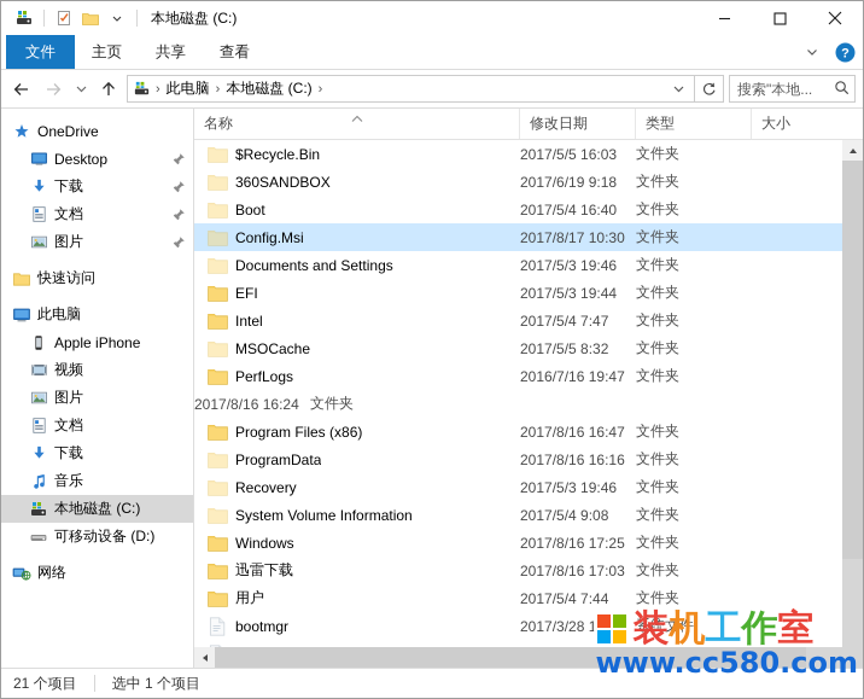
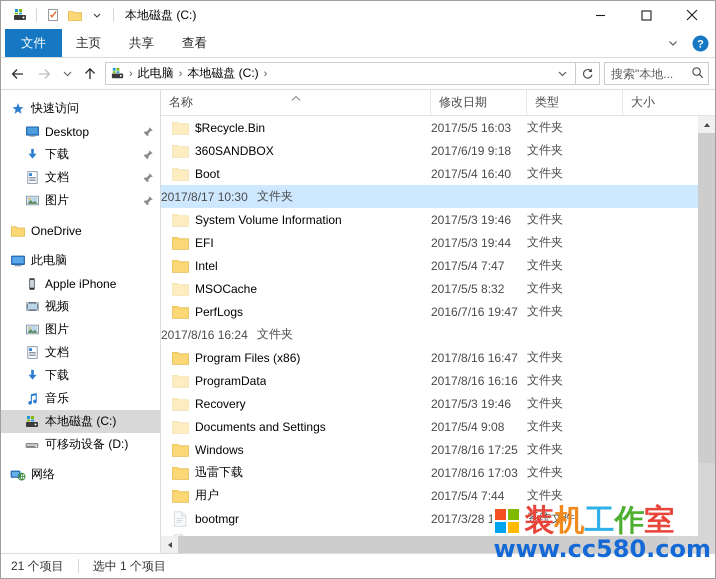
  本地磁盘 (C:)
  文件
  主页
  共享
  查看
  ?
  ›
  此电脑
  ›
  本地磁盘 (C:)
  ›
  搜索"本地...
- OneDrive
+ 快速访问
  Desktop
  下载
  文档
  图片
- 快速访问
+ OneDrive
  此电脑
  Apple iPhone
  视频
  图片
  文档
  下载
  音乐
  本地磁盘 (C:)
  可移动设备 (D:)
  网络
  名称
  修改日期
  类型
  大小
  $Recycle.Bin
  2017/5/5 16:03
  文件夹
  360SANDBOX
  2017/6/19 9:18
  文件夹
  Boot
  2017/5/4 16:40
  文件夹
- Config.Msi
  2017/8/17 10:30
  文件夹
- Documents and Settings
+ System Volume Information
  2017/5/3 19:46
  文件夹
  EFI
  2017/5/3 19:44
  文件夹
  Intel
  2017/5/4 7:47
  文件夹
  MSOCache
  2017/5/5 8:32
  文件夹
  PerfLogs
  2016/7/16 19:47
  文件夹
  2017/8/16 16:24
  文件夹
  Program Files (x86)
  2017/8/16 16:47
  文件夹
  ProgramData
  2017/8/16 16:16
  文件夹
  Recovery
  2017/5/3 19:46
  文件夹
- System Volume Information
+ Documents and Settings
  2017/5/4 9:08
  文件夹
  Windows
  2017/8/16 17:25
  文件夹
  迅雷下载
  2017/8/16 17:03
  文件夹
  用户
  2017/5/4 7:44
  文件夹
  bootmgr
  2017/3/28 1
  系统文件
  21 个项目
  选中 1 个项目
  装机工作室
  www.cc580.com
